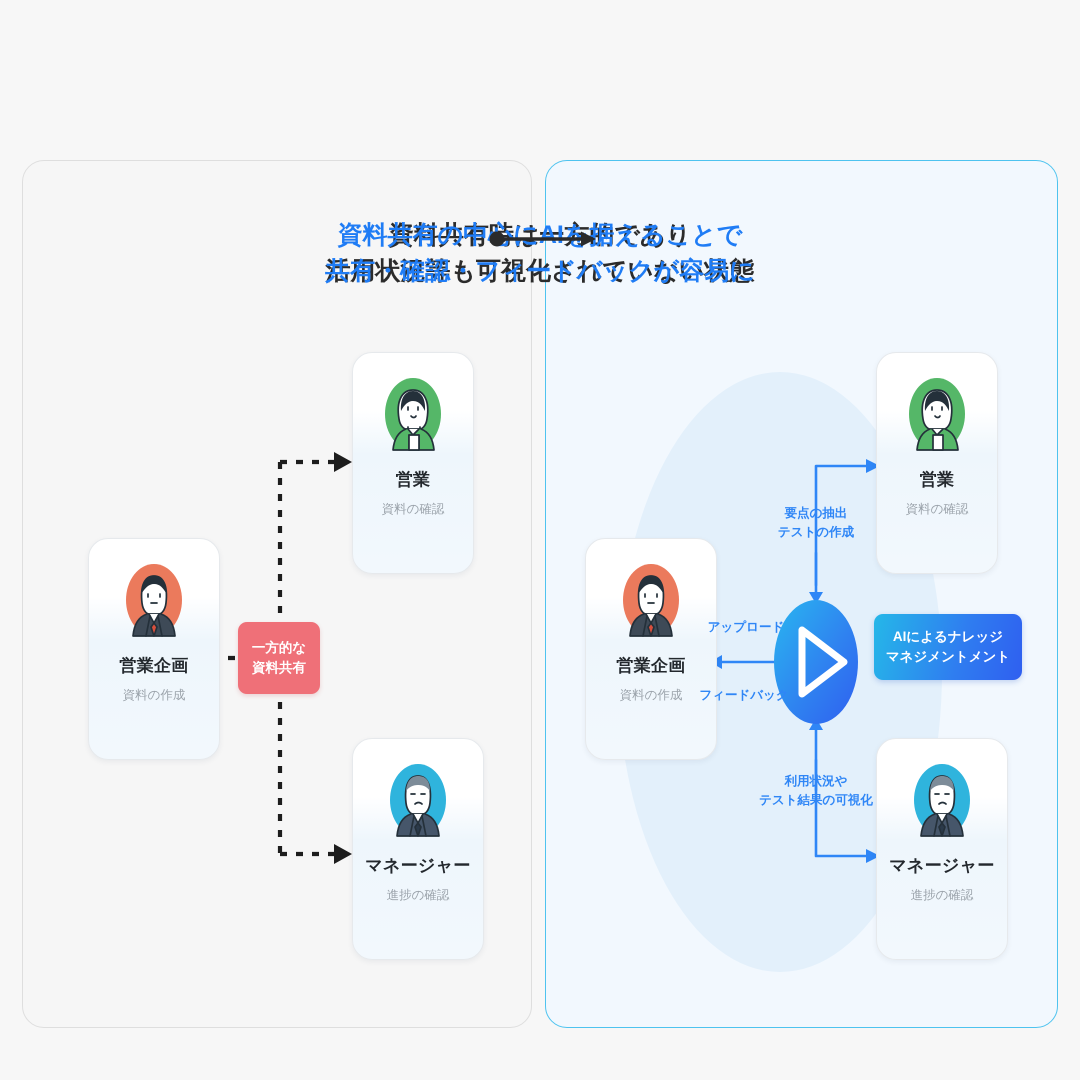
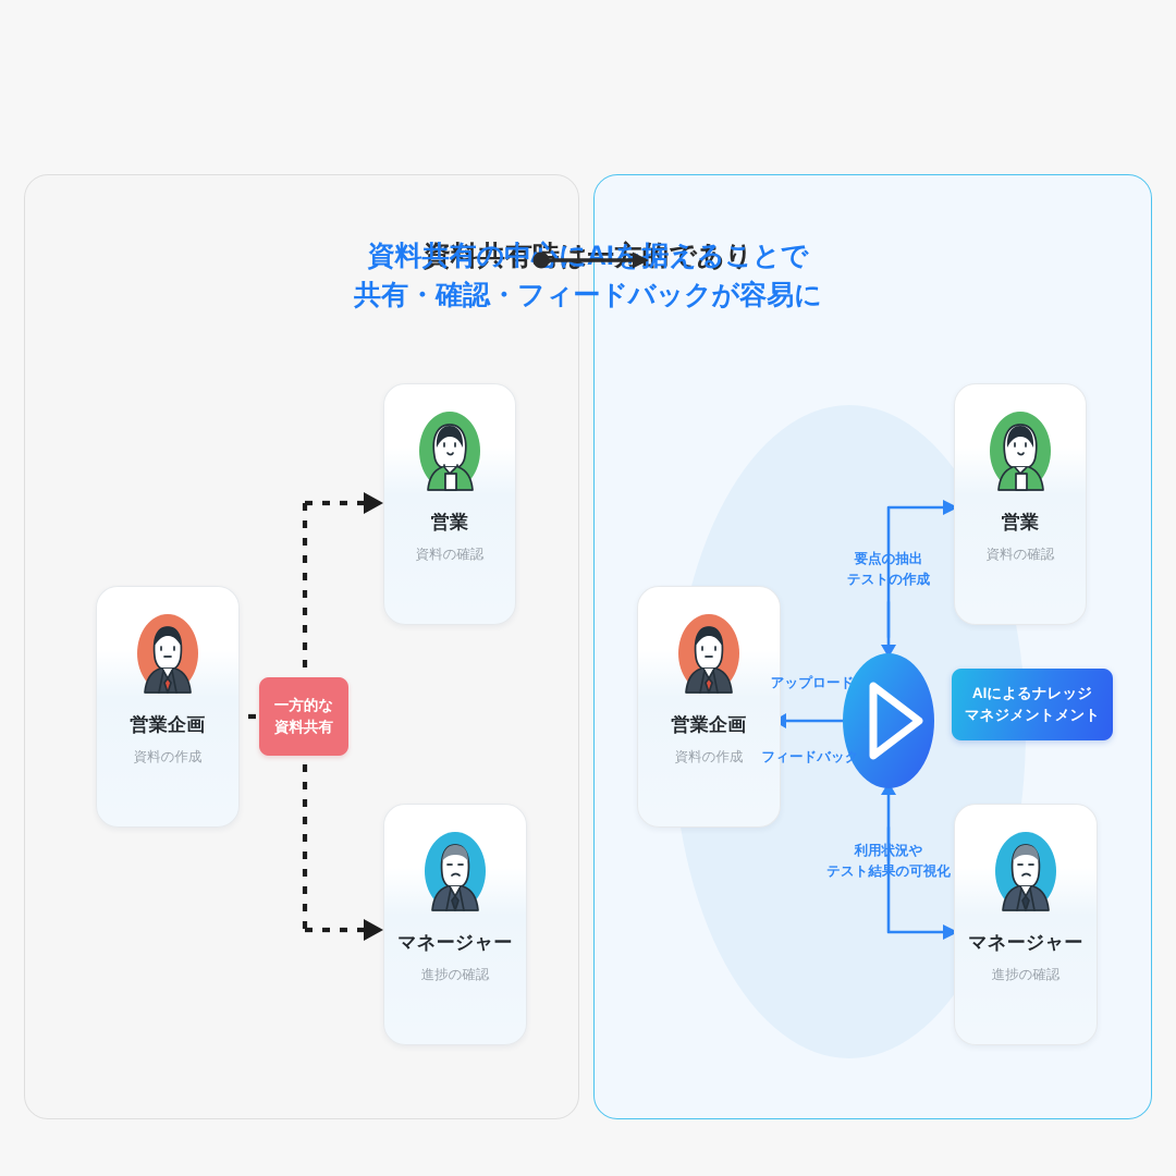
  資料共有は一方的であり
- 活用状況等も可視化されていない状態
  資料共有の中にAIを据えることで
  共有・確認・フィードバックが容易に
  営業
  資料の確認
  営業企画
  資料の作成
  マネージャー
  進捗の確認
  一方的な
  資料共有
  営業
  資料の確認
  営業企画
  資料の作成
  マネージャー
  進捗の確認
  AIによるナレッジ
  マネジメントメント
  要点の抽出
  テストの作成
  アップロード
  フィードバック
  利用状況や
  テスト結果の可視化
